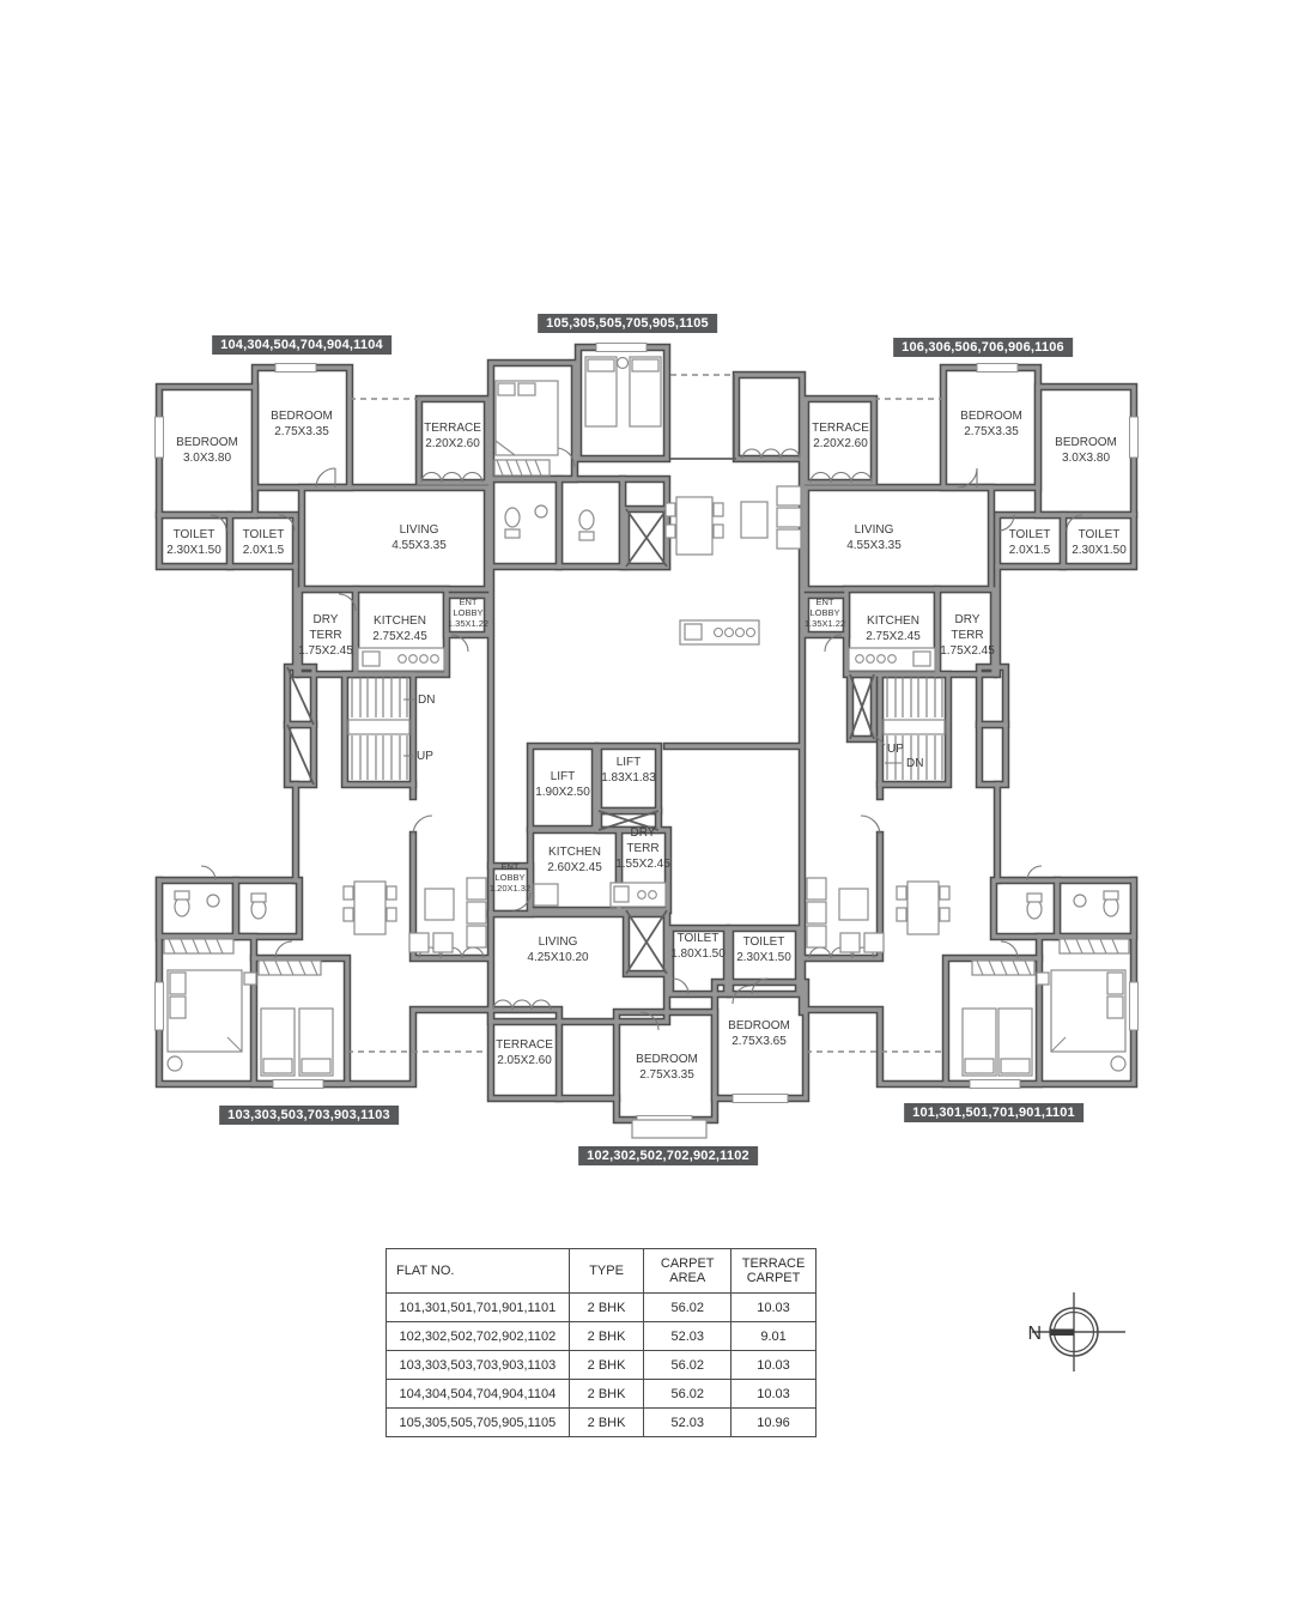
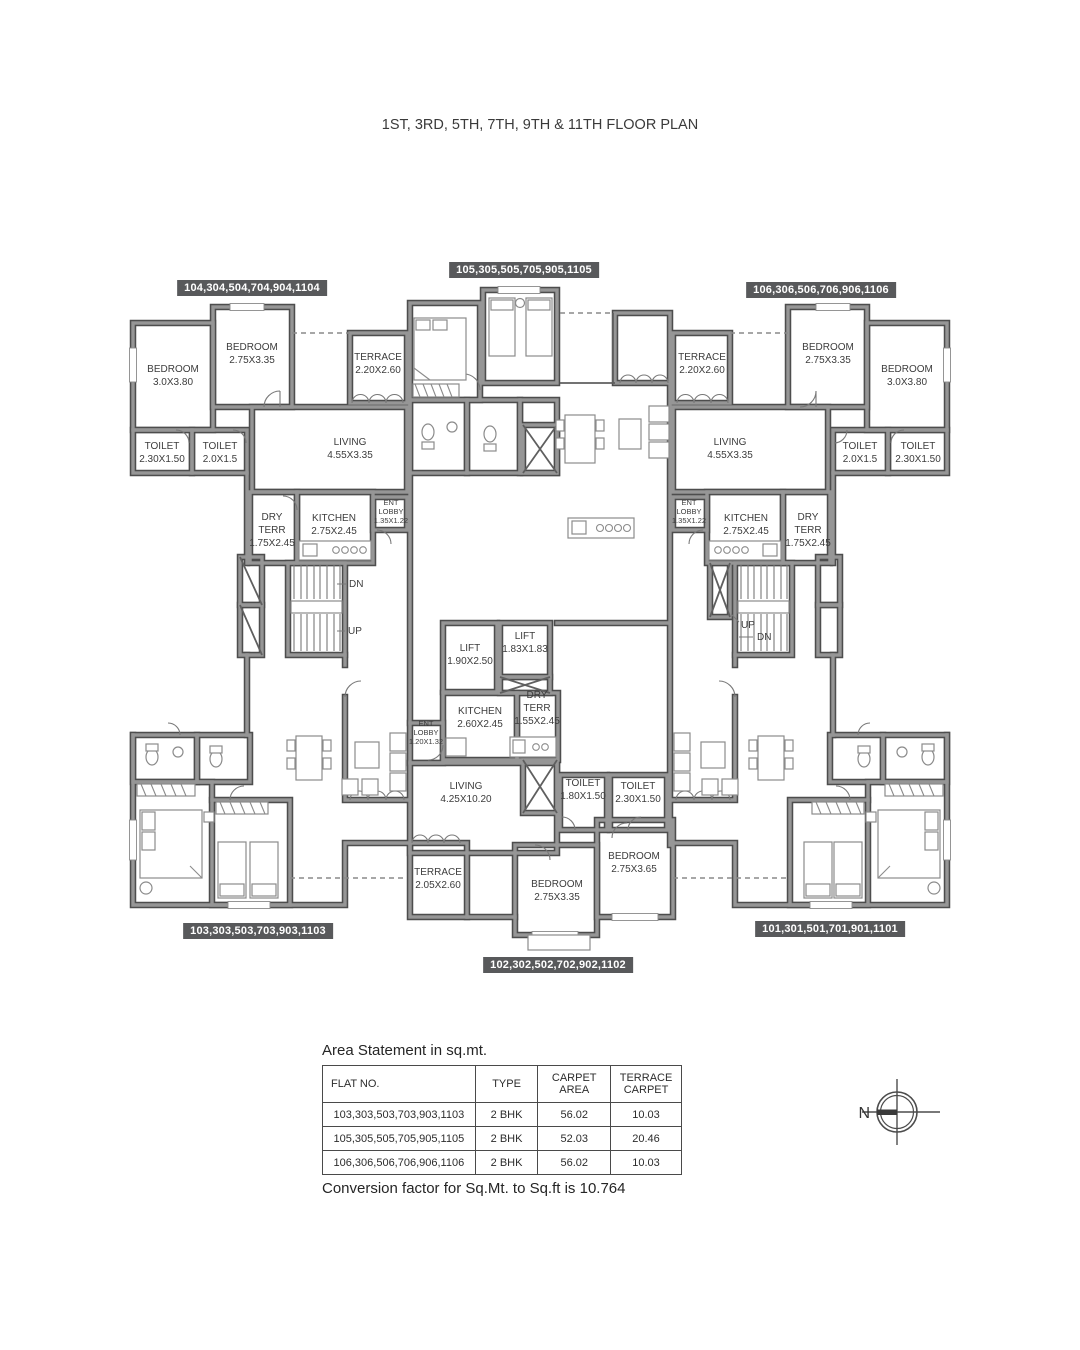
+ 1ST, 3RD, 5TH, 7TH, 9TH & 11TH FLOOR PLAN
  BEDROOM 3.0X3.80
  BEDROOM 2.75X3.35
  TERRACE 2.20X2.60
  TOILET 2.30X1.50
  TOILET 2.0X1.5
  LIVING 4.55X3.35
  DRY TERR 1.75X2.45
  KITCHEN 2.75X2.45
  ENT LOBBY 1.35X1.22
  TERRACE 2.20X2.60
  BEDROOM 2.75X3.35
  BEDROOM 3.0X3.80
  LIVING 4.55X3.35
  TOILET 2.0X1.5
  TOILET 2.30X1.50
  KITCHEN 2.75X2.45
  DRY TERR 1.75X2.45
  ENT LOBBY 1.35X1.22
  LIFT 1.90X2.50
  LIFT 1.83X1.83
  KITCHEN 2.60X2.45
  DRY TERR 1.55X2.45
  ENT LOBBY 1.20X1.32
  LIVING 4.25X10.20
  TOILET 1.80X1.50
  TOILET 2.30X1.50
  TERRACE 2.05X2.60
  BEDROOM 2.75X3.35
  BEDROOM 2.75X3.65
  DN
  UP
  UP
  DN
  104,304,504,704,904,1104
  105,305,505,705,905,1105
  106,306,506,706,906,1106
  103,303,503,703,903,1103
  102,302,502,702,902,1102
  101,301,501,701,901,1101
+ Area Statement in sq.mt.
  FLAT NO.	TYPE	CARPETAREA	TERRACECARPET
- 101,301,501,701,901,1101	2 BHK	56.02	10.03
- 102,302,502,702,902,1102	2 BHK	52.03	9.01
  103,303,503,703,903,1103	2 BHK	56.02	10.03
- 104,304,504,704,904,1104	2 BHK	56.02	10.03
- 105,305,505,705,905,1105	2 BHK	52.03	10.96
+ 105,305,505,705,905,1105	2 BHK	52.03	20.46
+ 106,306,506,706,906,1106	2 BHK	56.02	10.03
+ Conversion factor for Sq.Mt. to Sq.ft is 10.764
  N
